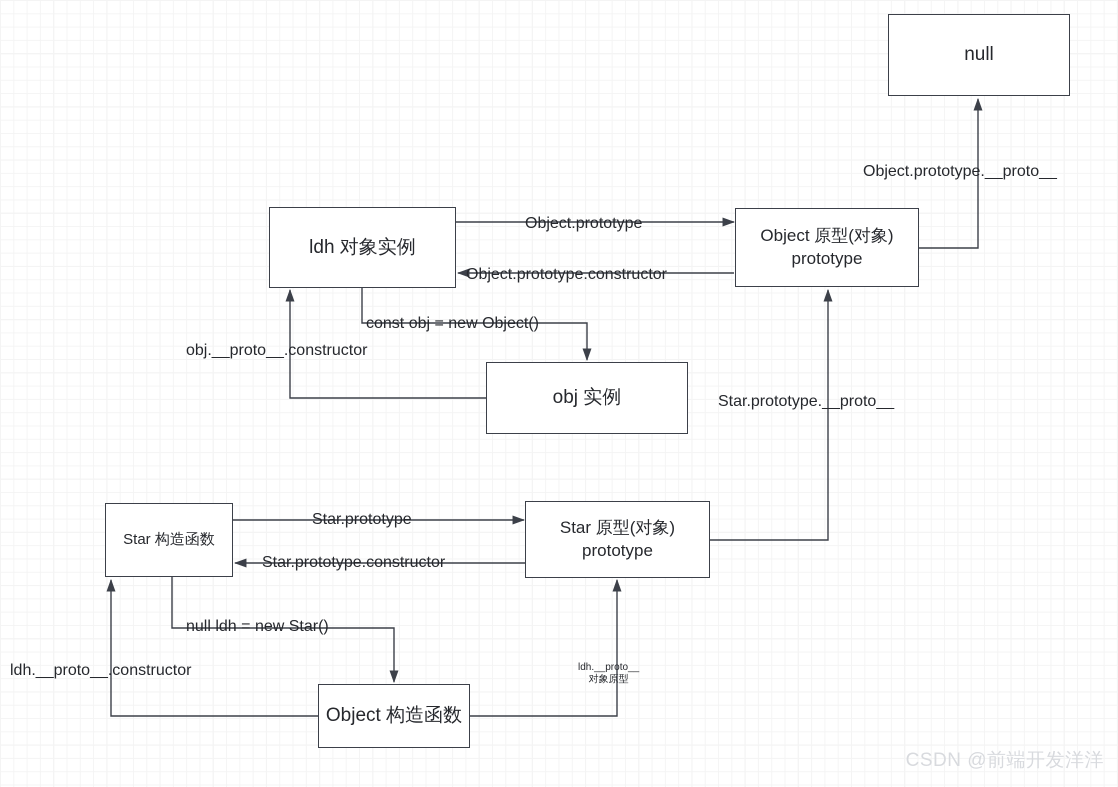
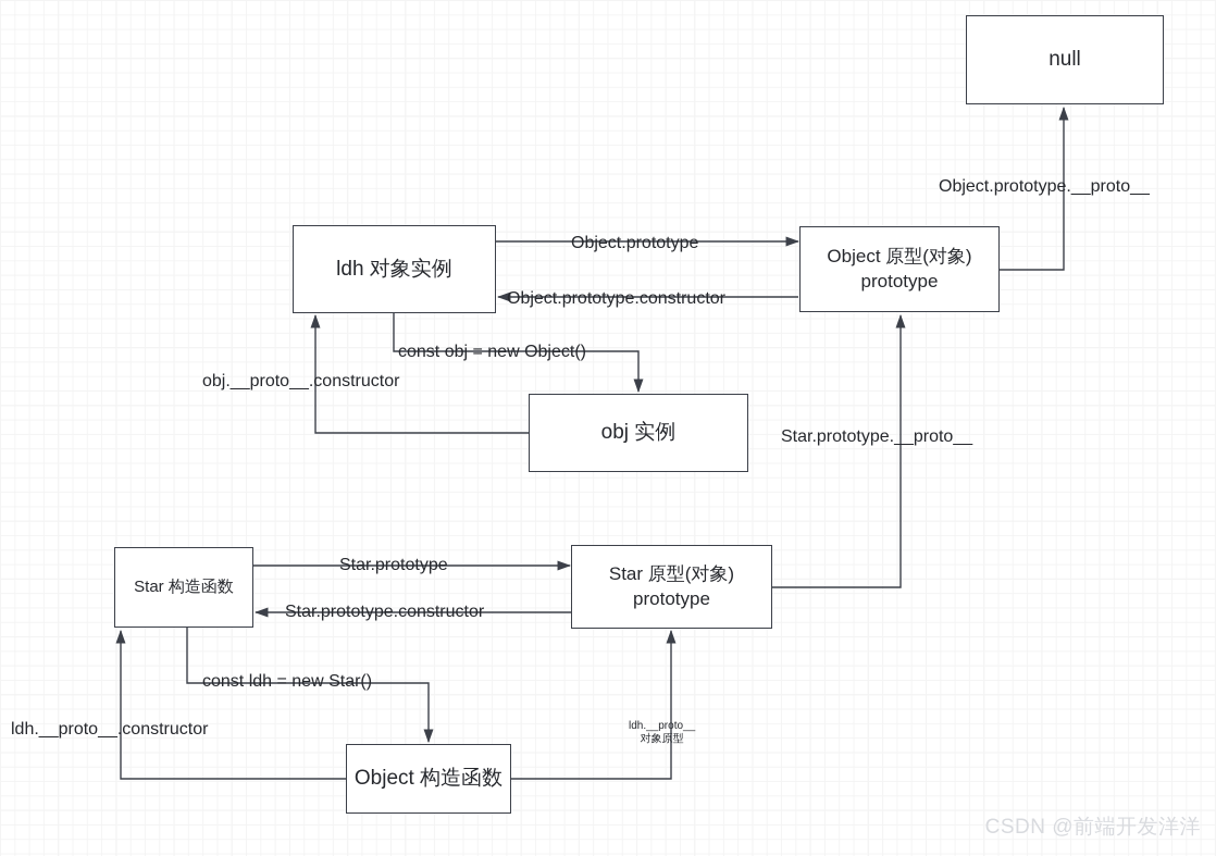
  null
  ldh 对象实例
  Object 原型(对象)
  prototype
  obj 实例
  Star 构造函数
  Star 原型(对象)
  prototype
  Object 构造函数
  Object.prototype
  Object.prototype.constructor
  Object.prototype.__proto__
  const obj = new Object()
  obj.__proto__.constructor
  Star.prototype.__proto__
  Star.prototype
  Star.prototype.constructor
- null ldh = new Star()
+ const ldh = new Star()
  ldh.__proto__.constructor
  ldh.__proto__
  对象原型
  CSDN @前端开发洋洋
